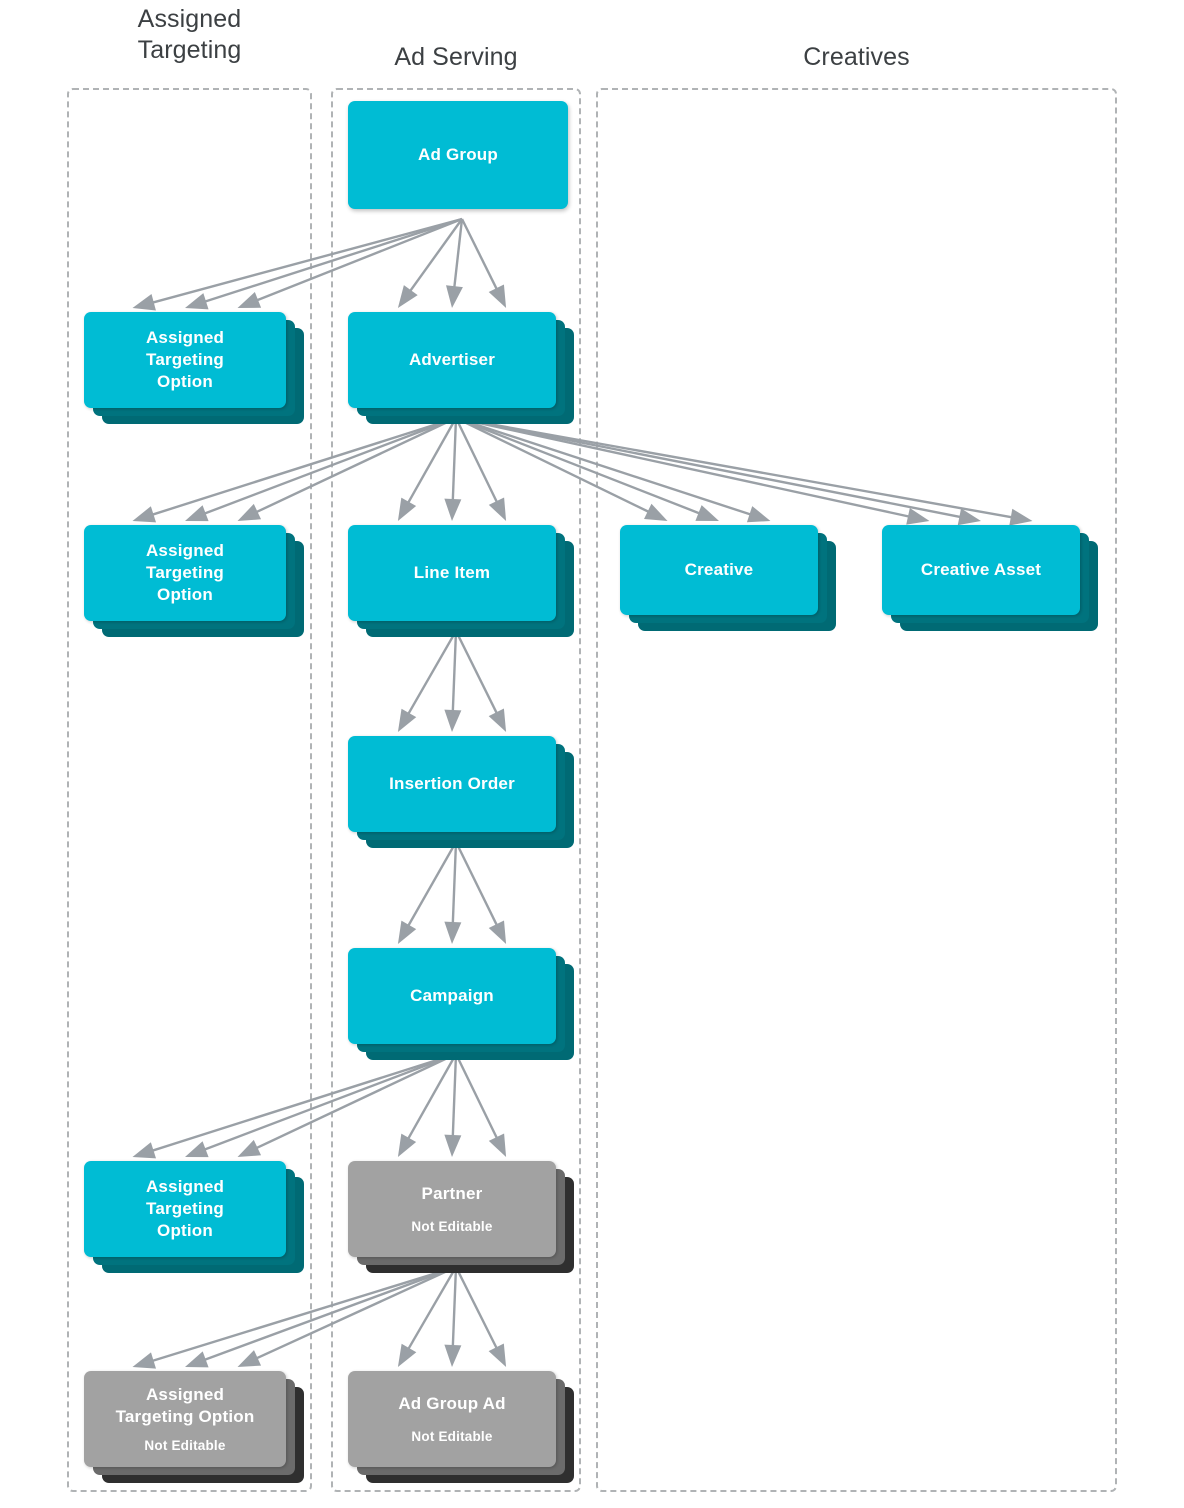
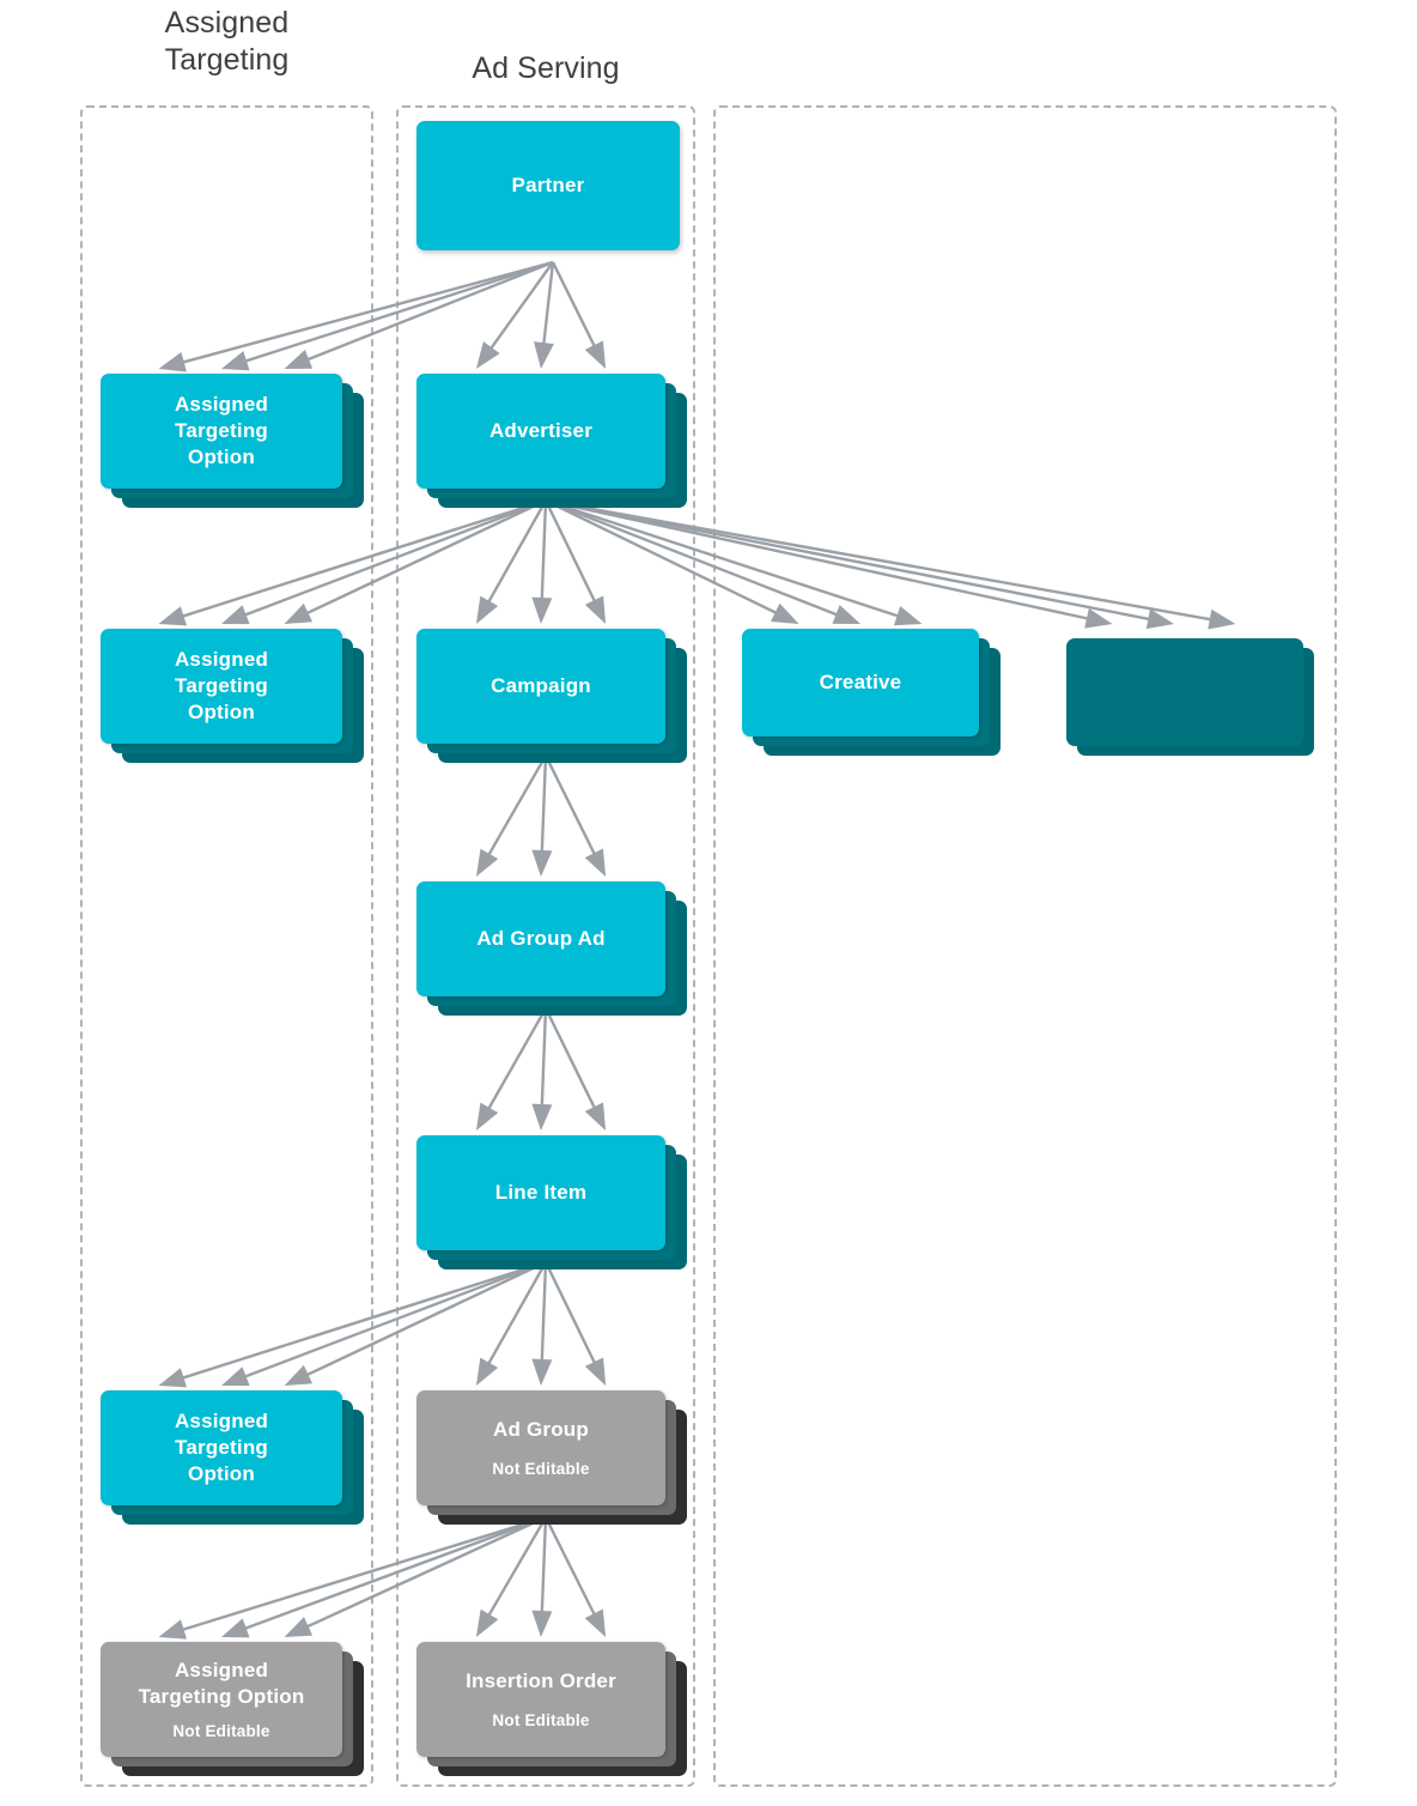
  Assigned
  Targeting
  Ad Serving
- Creatives
- Ad Group
+ Partner
  Assigned
  Targeting
  Option
  Advertiser
  Assigned
  Targeting
  Option
- Line Item
+ Campaign
  Creative
- Creative Asset
- Insertion Order
+ Ad Group Ad
- Campaign
+ Line Item
  Assigned
  Targeting
  Option
- Partner
+ Ad Group
  Not Editable
  Assigned
  Targeting Option
  Not Editable
- Ad Group Ad
+ Insertion Order
  Not Editable
